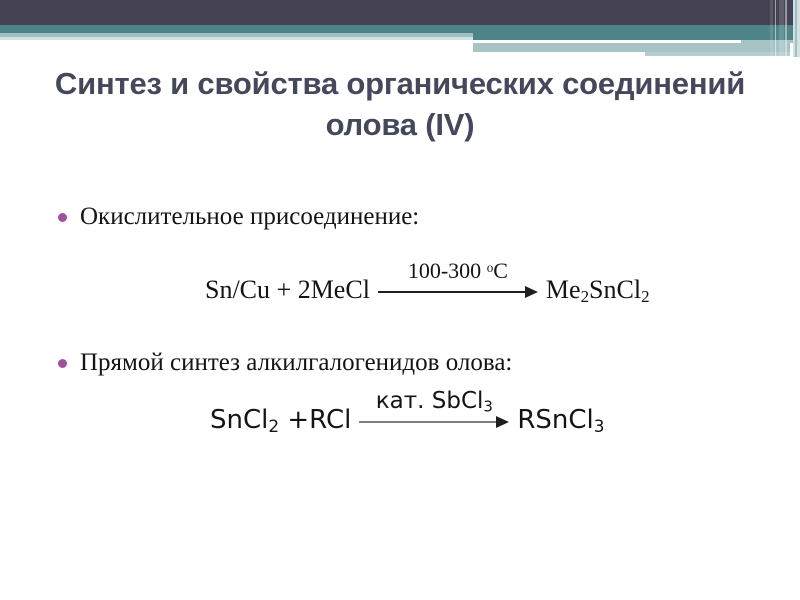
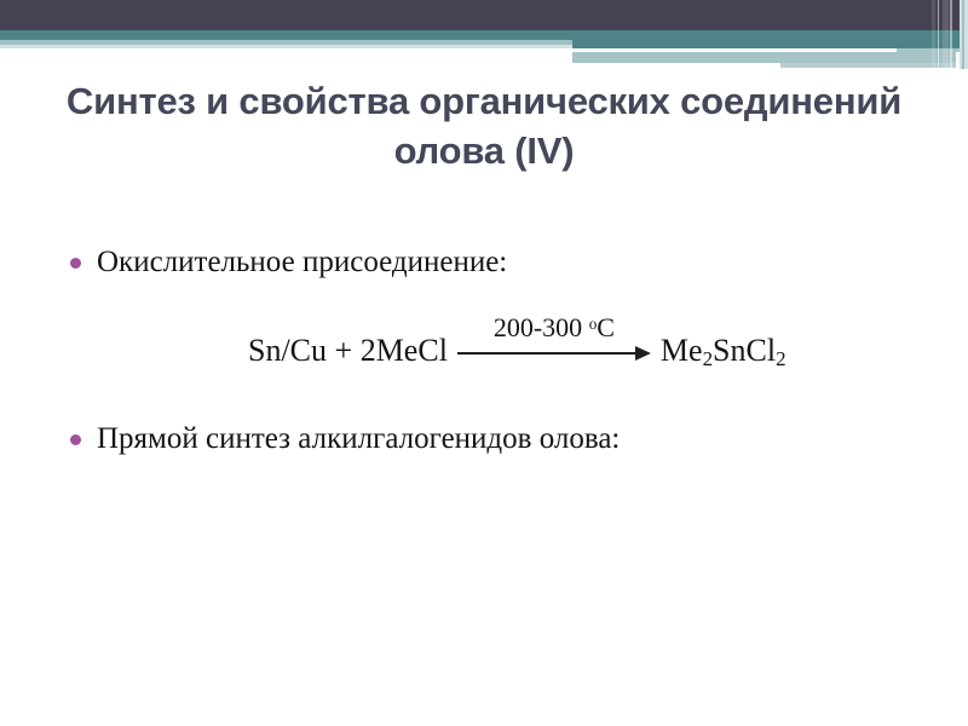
  Синтез и свойства органических соединений олова (IV)
  Окислительное присоединение:
  Sn/Cu + 2MeCl
- 100-300 oC
+ 200-300 oC
  Me2SnCl2
  Прямой синтез алкилгалогенидов олова:
- SnCl2 +RCl
- кат. SbCl3
- RSnCl3
